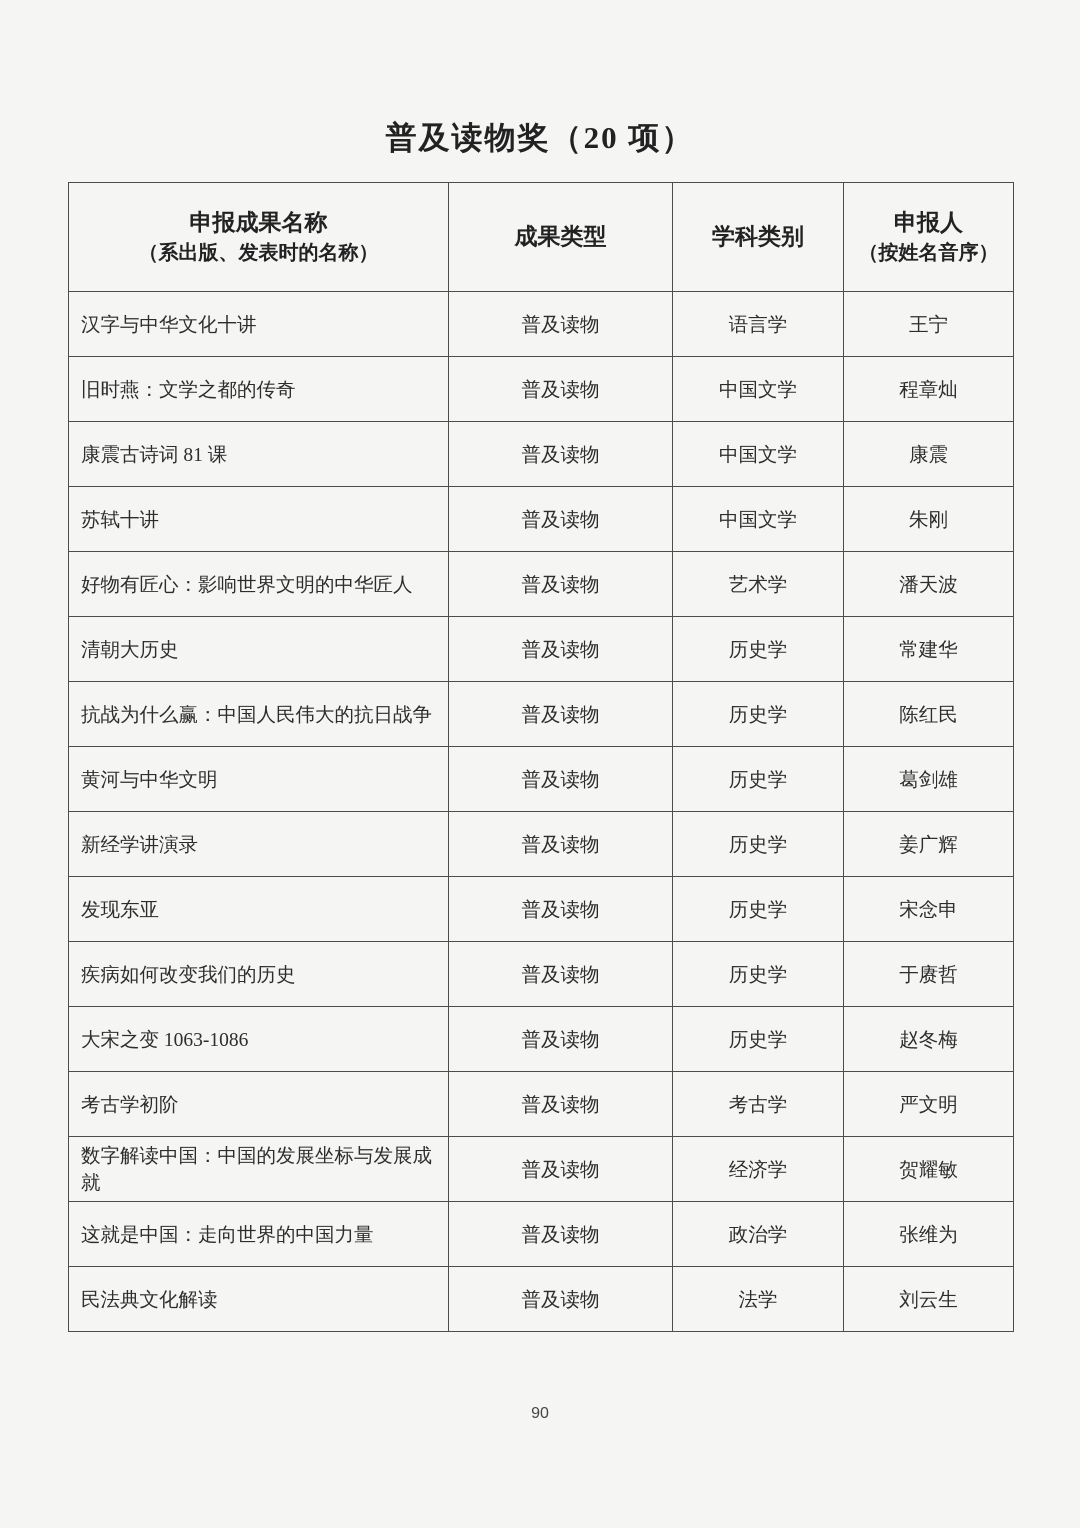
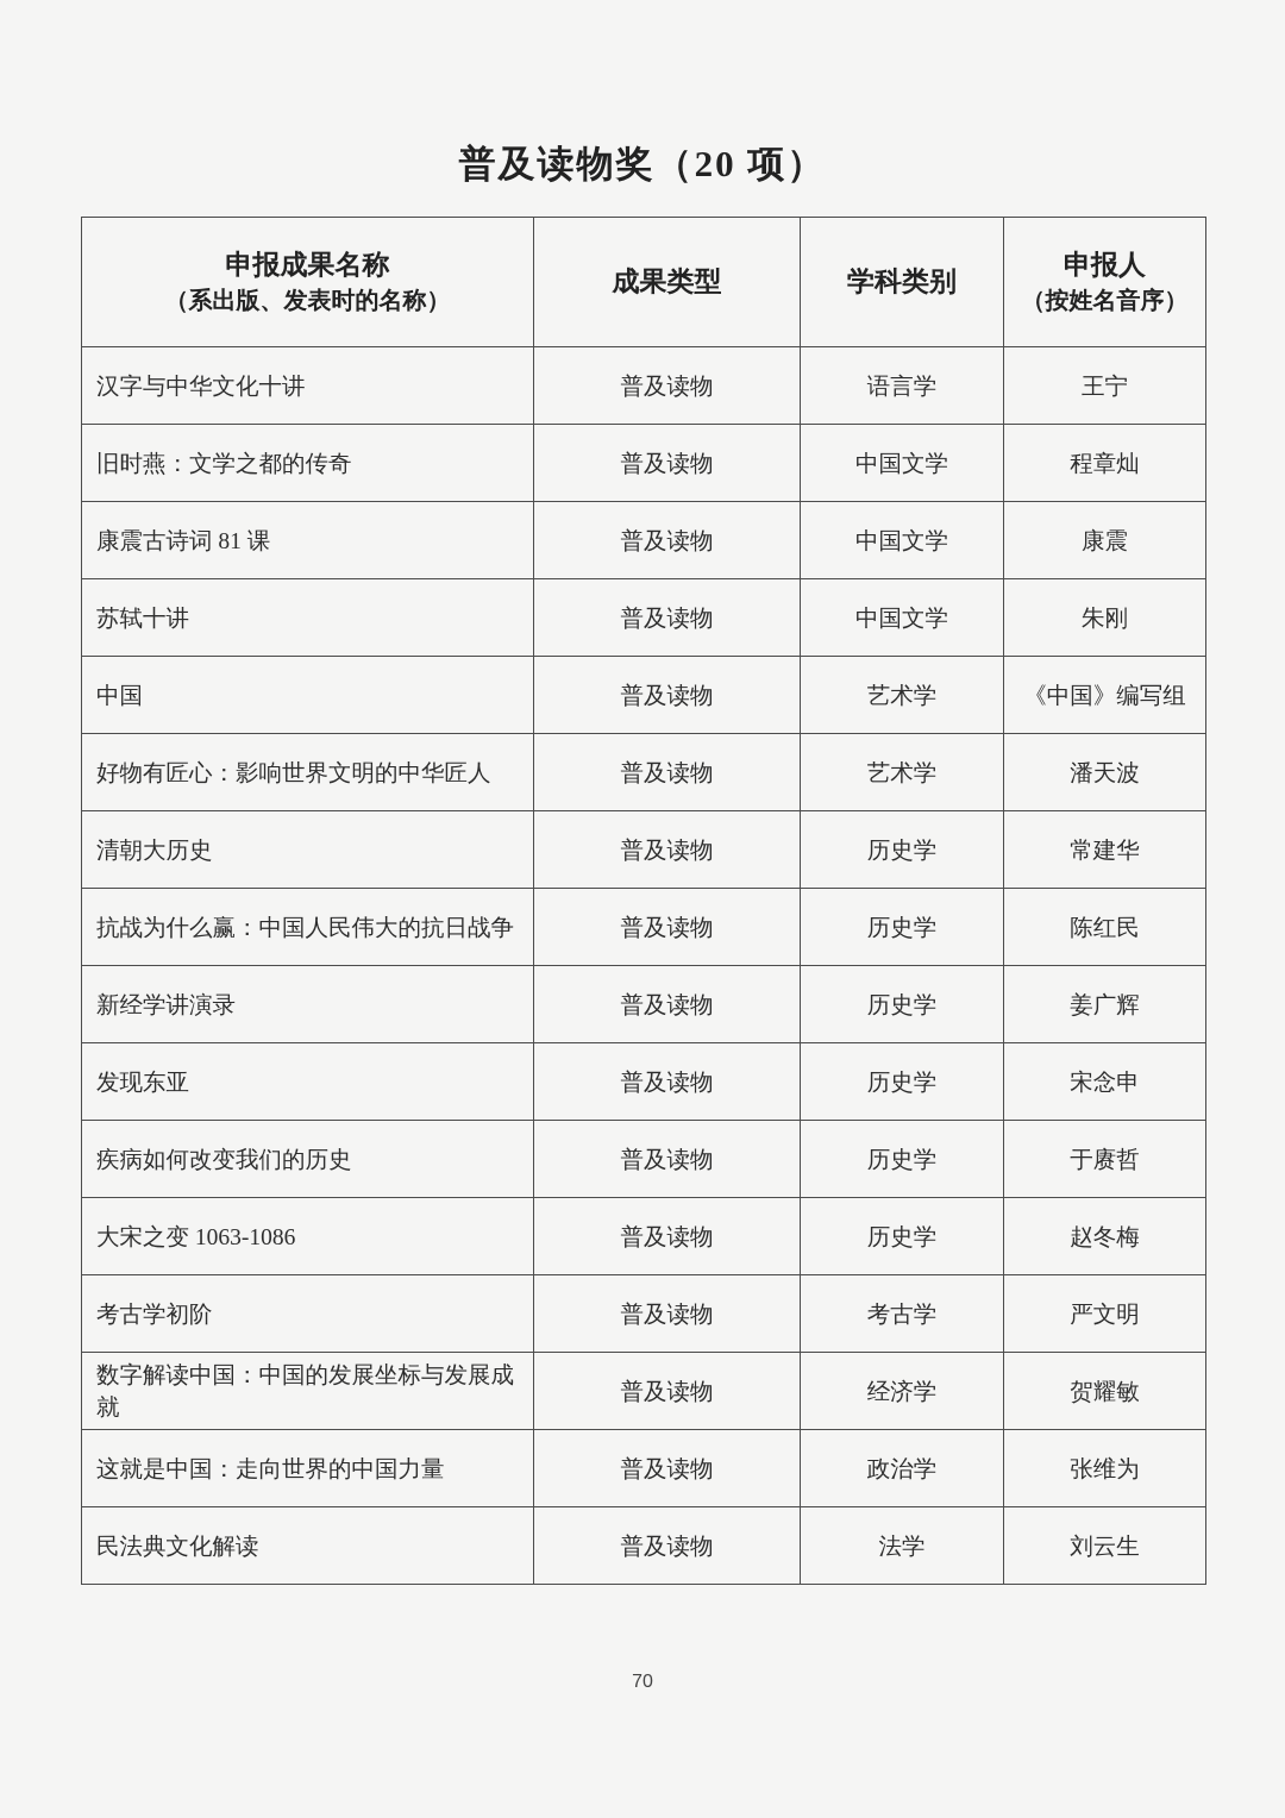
  普及读物奖（20 项）
  申报成果名称 （系出版、发表时的名称）	成果类型	学科类别	申报人 （按姓名音序）
  汉字与中华文化十讲	普及读物	语言学	王宁
  旧时燕：文学之都的传奇	普及读物	中国文学	程章灿
  康震古诗词 81 课	普及读物	中国文学	康震
  苏轼十讲	普及读物	中国文学	朱刚
+ 中国	普及读物	艺术学	《中国》编写组
  好物有匠心：影响世界文明的中华匠人	普及读物	艺术学	潘天波
  清朝大历史	普及读物	历史学	常建华
  抗战为什么赢：中国人民伟大的抗日战争	普及读物	历史学	陈红民
- 黄河与中华文明	普及读物	历史学	葛剑雄
  新经学讲演录	普及读物	历史学	姜广辉
  发现东亚	普及读物	历史学	宋念申
  疾病如何改变我们的历史	普及读物	历史学	于赓哲
  大宋之变 1063-1086	普及读物	历史学	赵冬梅
  考古学初阶	普及读物	考古学	严文明
  数字解读中国：中国的发展坐标与发展成就	普及读物	经济学	贺耀敏
  这就是中国：走向世界的中国力量	普及读物	政治学	张维为
  民法典文化解读	普及读物	法学	刘云生
- 90
+ 70
